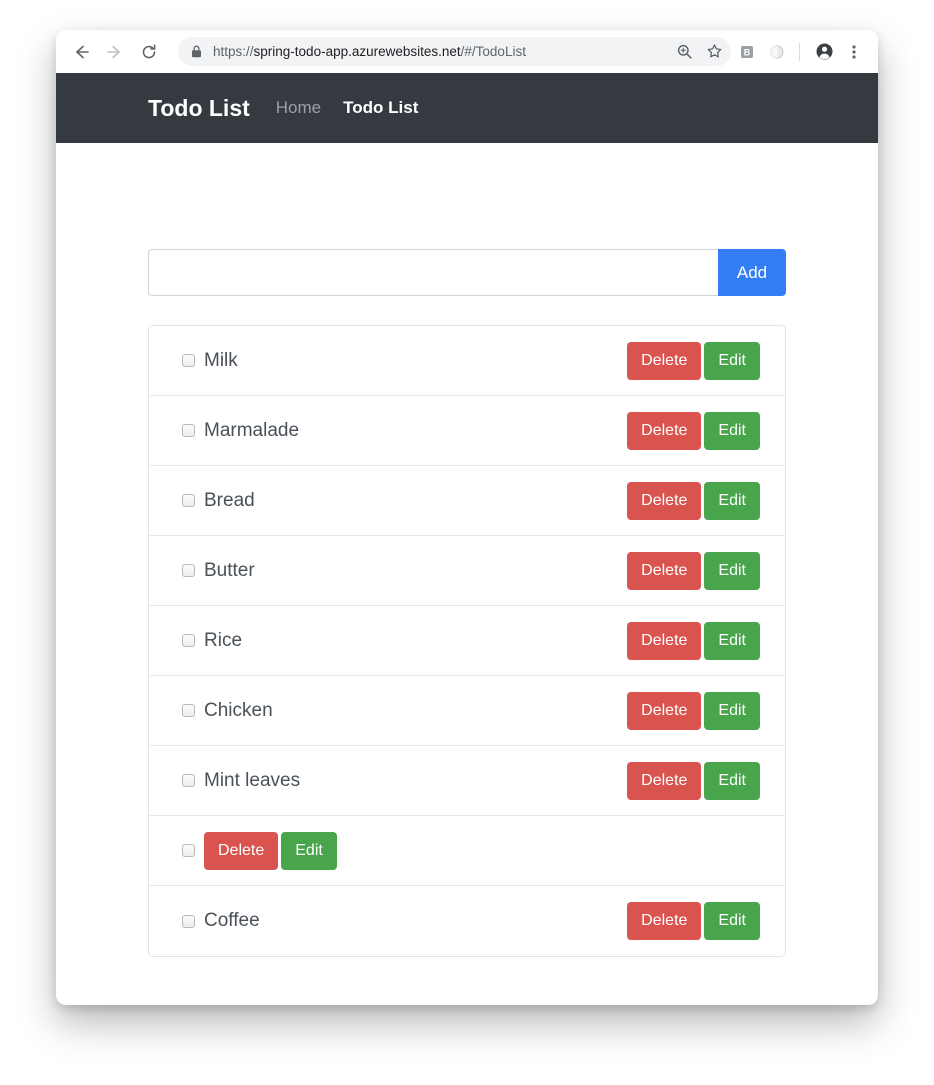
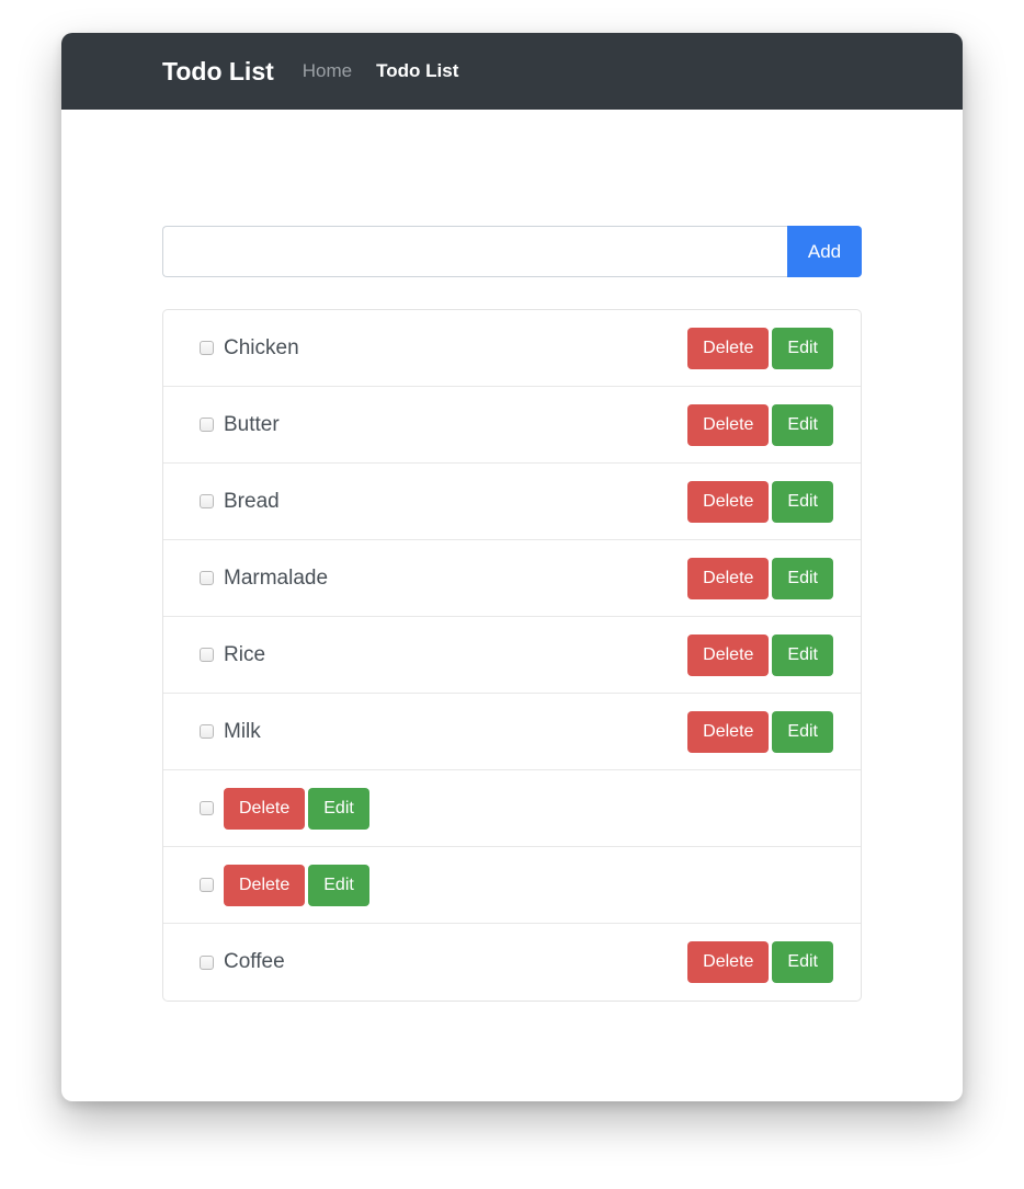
- https://spring-todo-app.azurewebsites.net/#/TodoList
- B
  Todo List
  Home
  Todo List
  Add
- Milk
+ Chicken
  Delete
  Edit
- Marmalade
+ Butter
  Delete
  Edit
  Bread
  Delete
  Edit
- Butter
+ Marmalade
  Delete
  Edit
  Rice
  Delete
  Edit
- Chicken
+ Milk
  Delete
  Edit
- Mint leaves
  Delete
  Edit
  Delete
  Edit
  Coffee
  Delete
  Edit
